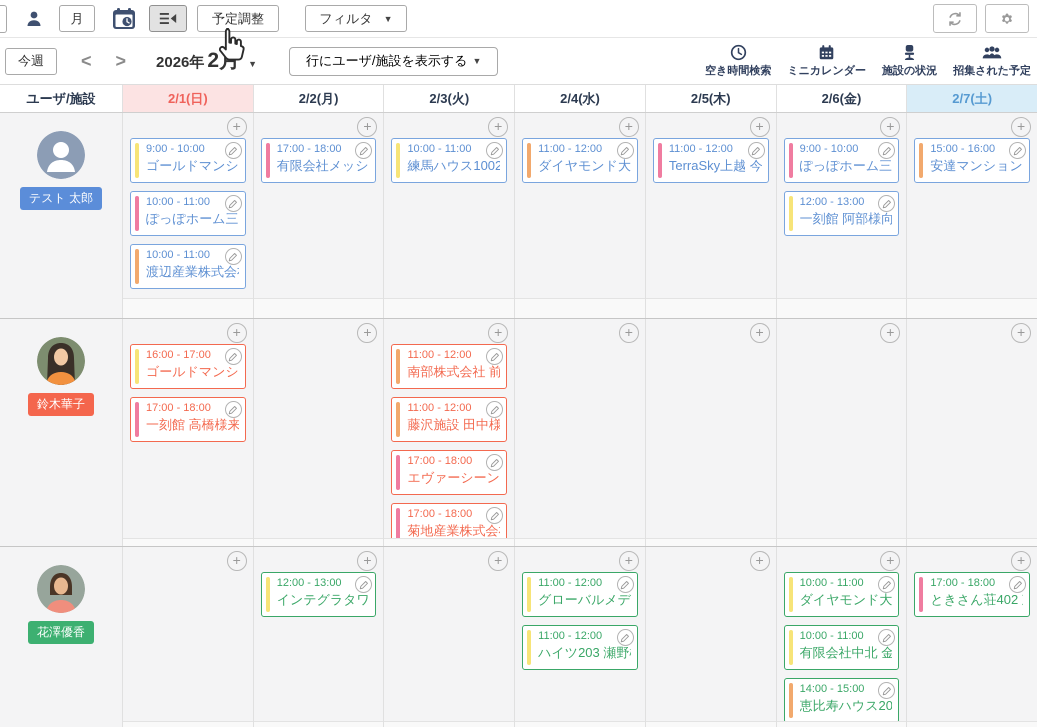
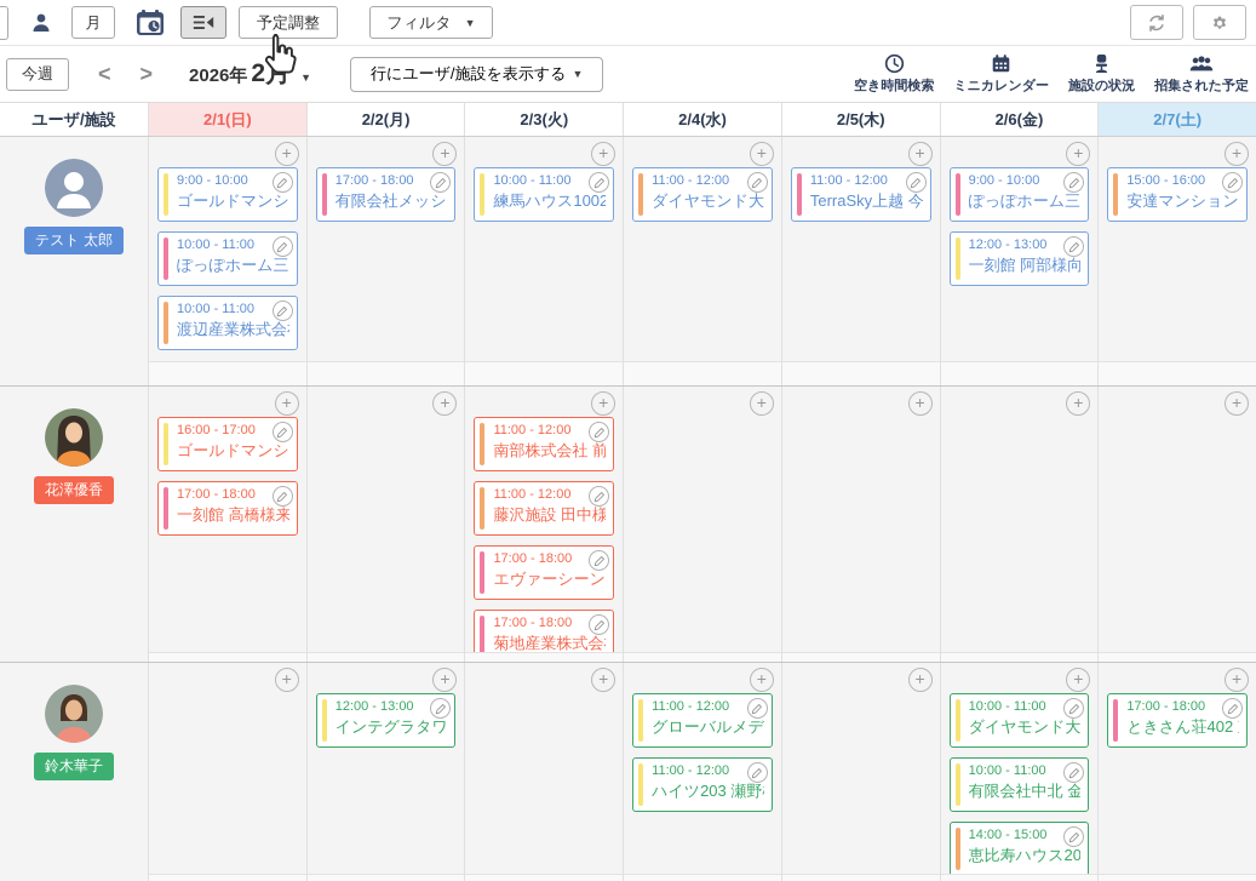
  月
  予定調整
  フィルタ
  ▼
  今週
  <
  >
  2026年
  2月
  ▼
  行にユーザ/施設を表示する
  ▼
  空き時間検索
  ミニカレンダー
  施設の状況
  招集された予定
  ユーザ/施設
  2/1(日)
  2/2(月)
  2/3(火)
  2/4(水)
  2/5(木)
  2/6(金)
  2/7(土)
  テスト 太郎
  +
  9:00 - 10:00
  ゴールドマンシ
  10:00 - 11:00
  ぽっぽホーム三
  10:00 - 11:00
  渡辺産業株式会
  +
  17:00 - 18:00
  有限会社メッシ
  +
  10:00 - 11:00
  練馬ハウス1002
  +
  11:00 - 12:00
  ダイヤモンド大
  +
  11:00 - 12:00
  TerraSky上越 今
  +
  9:00 - 10:00
  ぽっぽホーム三
  12:00 - 13:00
  一刻館 阿部様向
  +
  15:00 - 16:00
  安達マンション
- 鈴木華子
+ 花澤優香
  +
  16:00 - 17:00
  ゴールドマンシ
  17:00 - 18:00
  一刻館 高橋様来
  +
  +
  11:00 - 12:00
  南部株式会社 前
  11:00 - 12:00
  藤沢施設 田中様
  17:00 - 18:00
  エヴァーシーン
  17:00 - 18:00
  菊地産業株式会
  +
  +
  +
  +
- 花澤優香
+ 鈴木華子
  +
  +
  12:00 - 13:00
  インテグラタワ
  +
  +
  11:00 - 12:00
  グローバルメデ
  11:00 - 12:00
  ハイツ203 瀬野
  +
  +
  10:00 - 11:00
  ダイヤモンド大
  10:00 - 11:00
  有限会社中北 金
  14:00 - 15:00
  恵比寿ハウス20
  +
  17:00 - 18:00
  ときさん荘402
